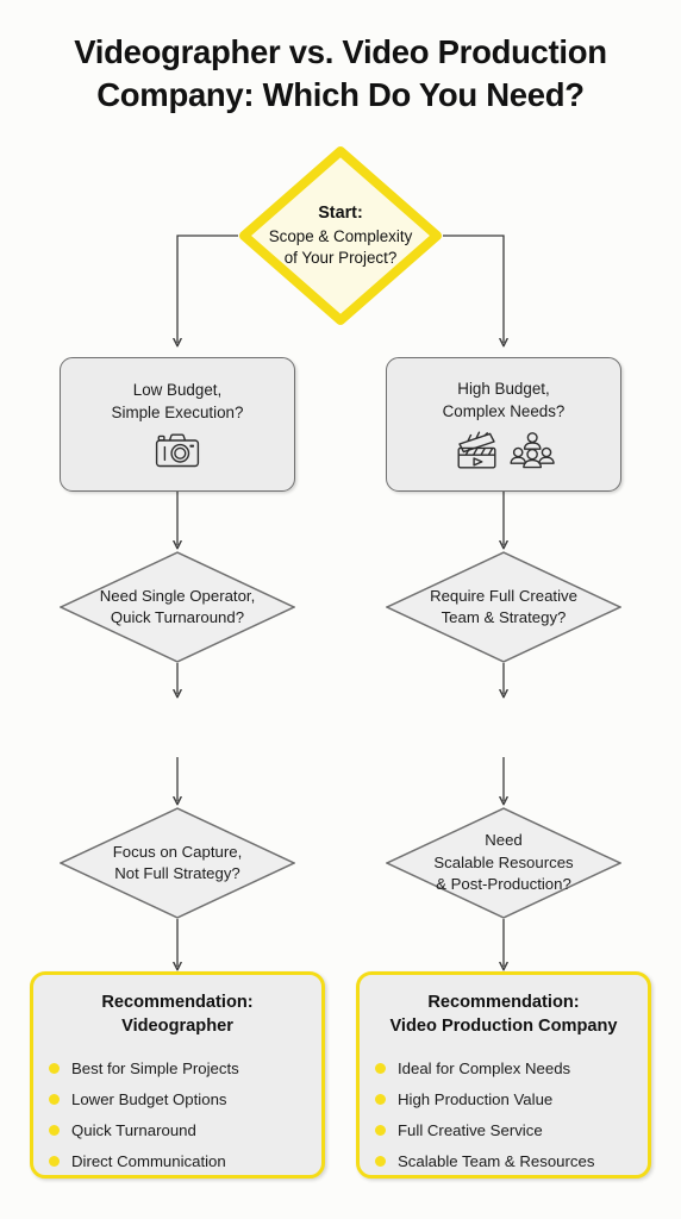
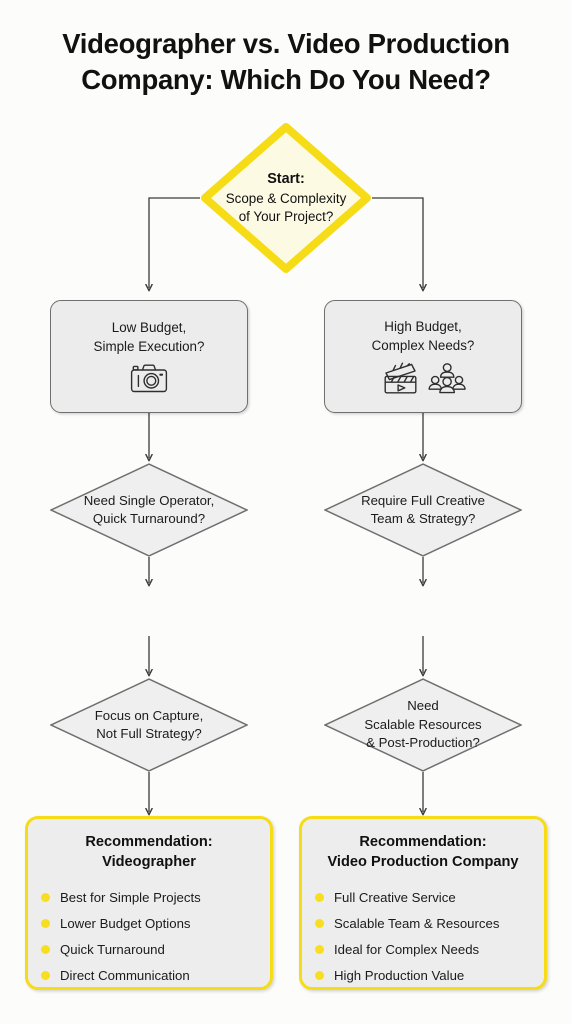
  Videographer vs. Video Production
  Company: Which Do You Need?
  Start:
  Scope & Complexity
  of Your Project?
  Low Budget,
  Simple Execution?
  Need Single Operator,
  Quick Turnaround?
  Focus on Capture,
  Not Full Strategy?
  Recommendation:
  Videographer
  Best for Simple Projects
  Lower Budget Options
  Quick Turnaround
  Direct Communication
  High Budget,
  Complex Needs?
  Require Full Creative
  Team & Strategy?
  Need
  Scalable Resources
  & Post-Production?
  Recommendation:
  Video Production Company
- Ideal for Complex Needs
+ Full Creative Service
- High Production Value
+ Scalable Team & Resources
- Full Creative Service
+ Ideal for Complex Needs
- Scalable Team & Resources
+ High Production Value
